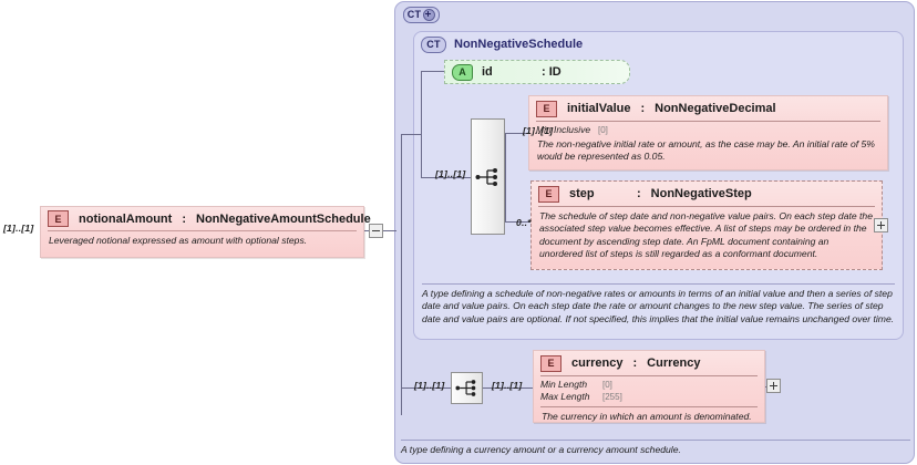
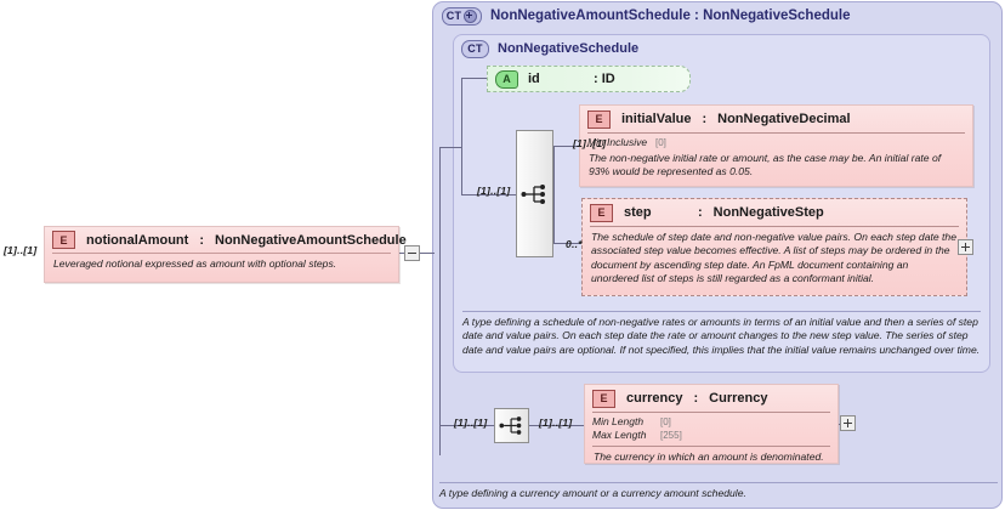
  CT
+ NonNegativeAmountSchedule : NonNegativeSchedule
  CT
  NonNegativeSchedule
  E
  notionalAmount
  :
  NonNegativeAmountSchedule
  Leveraged notional expressed as amount with optional steps.
  [1]..[1]
  A
  id
  : ID
  [1]..[1]
  E
  initialValue
  :
  NonNegativeDecimal
  Min Inclusive
  [0]
- The non-negative initial rate or amount, as the case may be. An initial rate of 5% would be represented as 0.05.
+ The non-negative initial rate or amount, as the case may be. An initial rate of 93% would be represented as 0.05.
  [1]..[1]
  E
  step
  :
  NonNegativeStep
- The schedule of step date and non-negative value pairs. On each step date the associated step value becomes effective. A list of steps may be ordered in the document by ascending step date. An FpML document containing an unordered list of steps is still regarded as a conformant document.
+ The schedule of step date and non-negative value pairs. On each step date the associated step value becomes effective. A list of steps may be ordered in the document by ascending step date. An FpML document containing an unordered list of steps is still regarded as a conformant initial.
  0..*
  A type defining a schedule of non-negative rates or amounts in terms of an initial value and then a series of step date and value pairs. On each step date the rate or amount changes to the new step value. The series of step date and value pairs are optional. If not specified, this implies that the initial value remains unchanged over time.
  [1]..[1]
  [1]..[1]
  E
  currency
  :
  Currency
  Min Length
  [0]
  Max Length
  [255]
  The currency in which an amount is denominated.
  A type defining a currency amount or a currency amount schedule.
